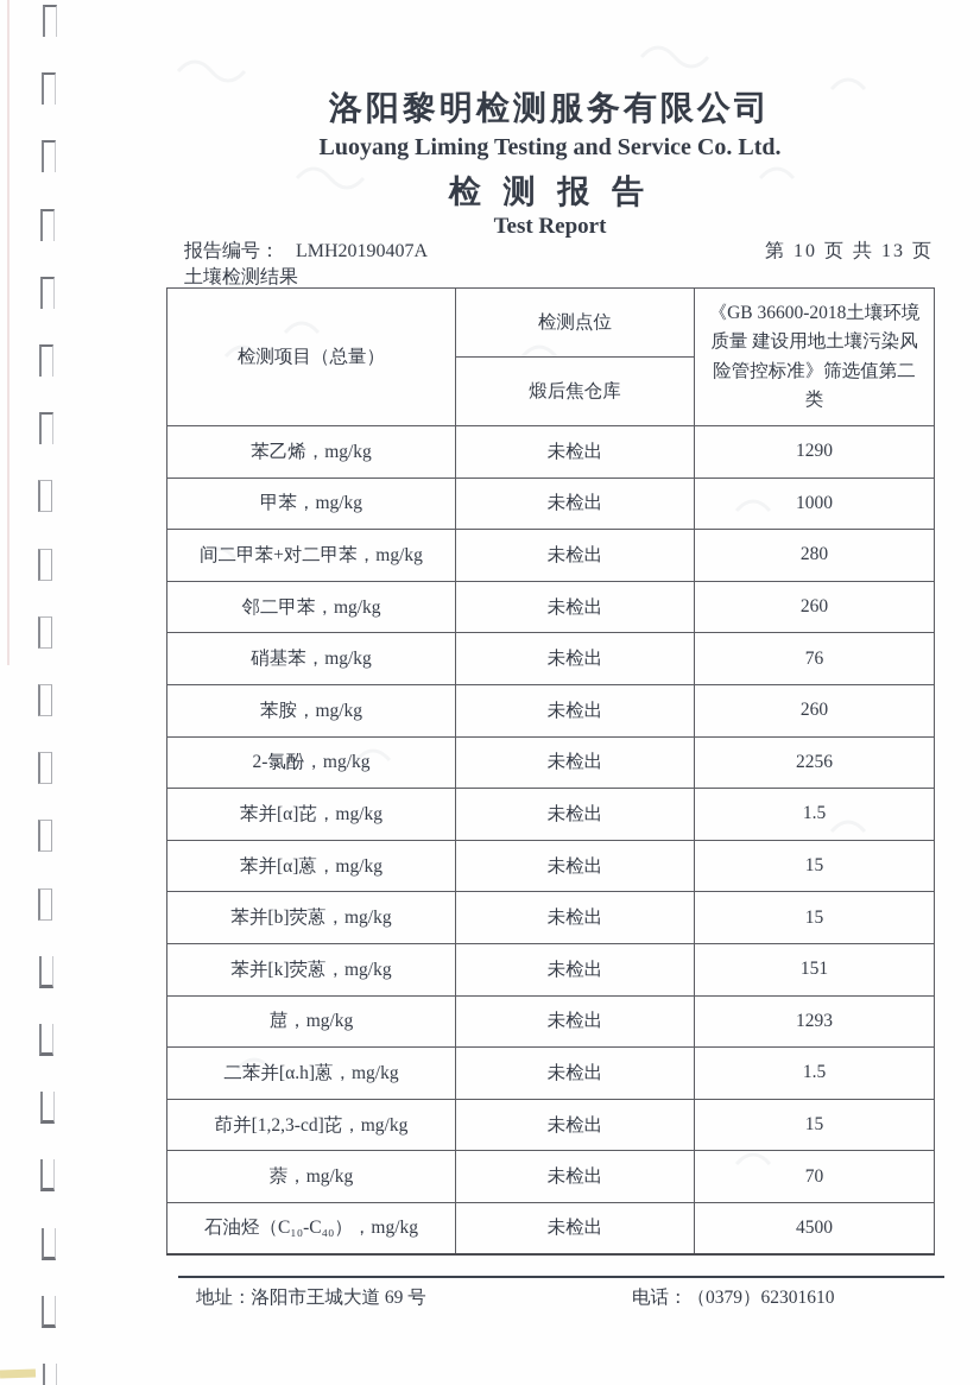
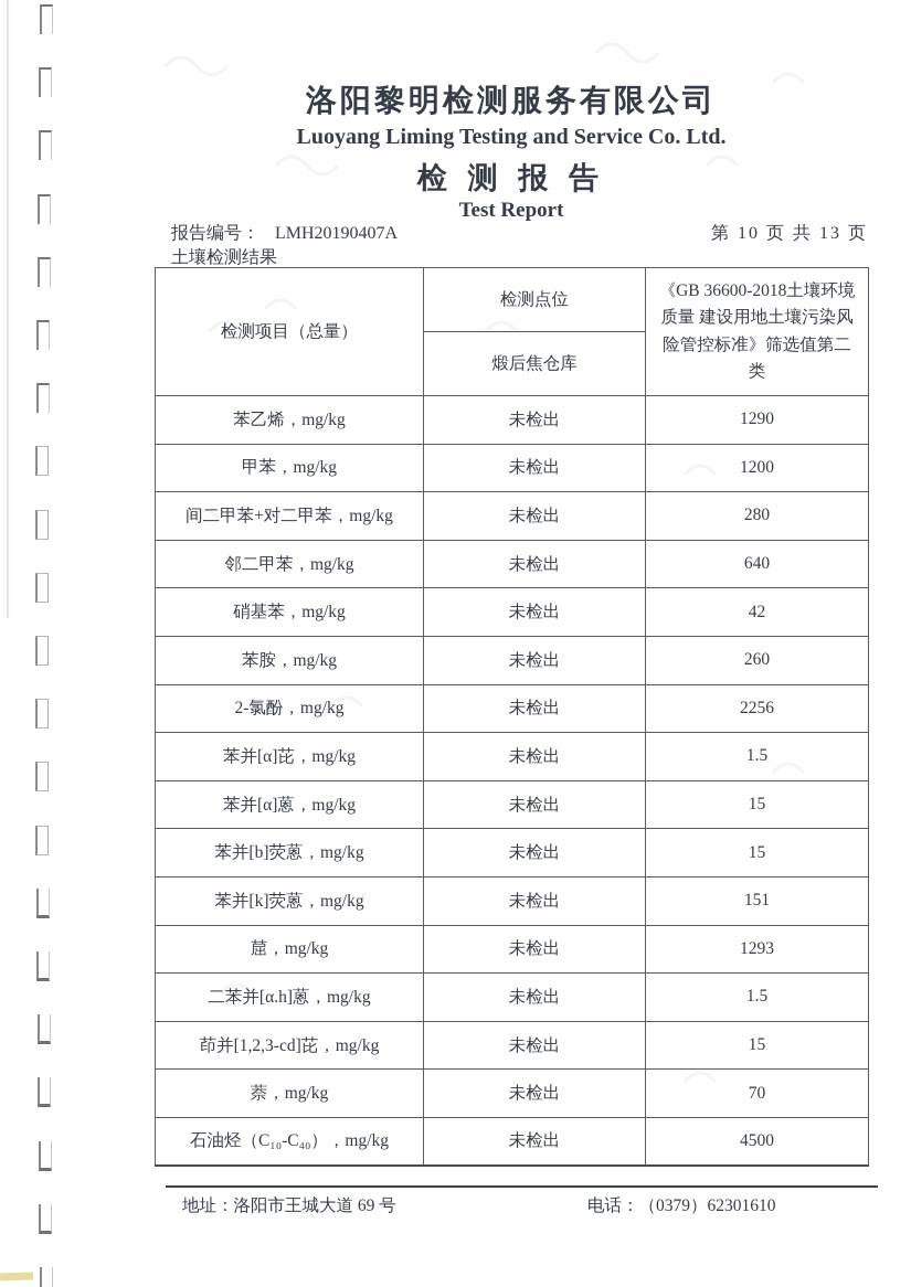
  洛阳黎明检测服务有限公司
  Luoyang Liming Testing and Service Co. Ltd.
  检 测 报 告
  Test Report
  报告编号： LMH20190407A
  第 10 页 共 13 页
  土壤检测结果
  检测项目（总量）	检测点位	《GB 36600-2018土壤环境质量 建设用地土壤污染风险管控标准》筛选值第二类
  煅后焦仓库
  苯乙烯，mg/kg	未检出	1290
- 甲苯，mg/kg	未检出	1000
+ 甲苯，mg/kg	未检出	1200
  间二甲苯+对二甲苯，mg/kg	未检出	280
- 邻二甲苯，mg/kg	未检出	260
+ 邻二甲苯，mg/kg	未检出	640
- 硝基苯，mg/kg	未检出	76
+ 硝基苯，mg/kg	未检出	42
  苯胺，mg/kg	未检出	260
  2-氯酚，mg/kg	未检出	2256
  苯并[α]芘，mg/kg	未检出	1.5
  苯并[α]蒽，mg/kg	未检出	15
  苯并[b]荧蒽，mg/kg	未检出	15
  苯并[k]荧蒽，mg/kg	未检出	151
  䓛，mg/kg	未检出	1293
  二苯并[α.h]蒽，mg/kg	未检出	1.5
  茚并[1,2,3-cd]芘，mg/kg	未检出	15
  萘，mg/kg	未检出	70
  石油烃（C₁₀-C₄₀），mg/kg	未检出	4500
  地址：洛阳市王城大道 69 号
  电话：（0379）62301610
